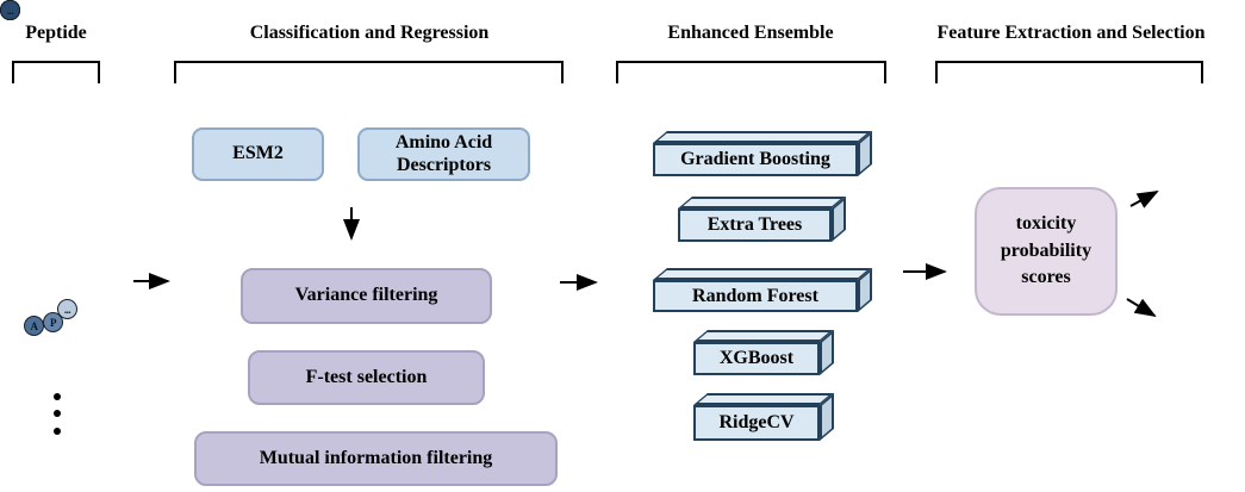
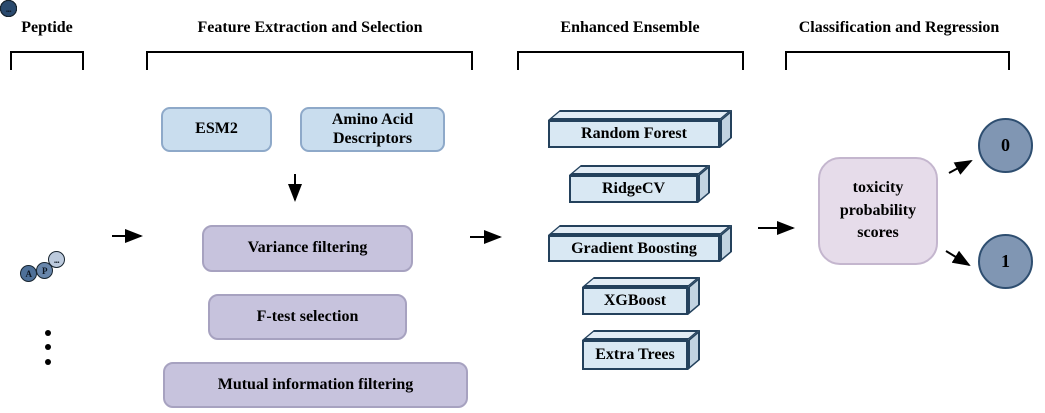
  Peptide
- Classification and Regression
+ Feature Extraction and Selection
  Enhanced Ensemble
- Feature Extraction and Selection
+ Classification and Regression
  ...
  P
  A
  ...
  ESM2
  Amino Acid Descriptors
  Variance filtering
  F-test selection
  Mutual information filtering
- Gradient Boosting
+ Random Forest
- Extra Trees
+ RidgeCV
- Random Forest
+ Gradient Boosting
  XGBoost
- RidgeCV
+ Extra Trees
  toxicity probability scores
+ 0
+ 1
